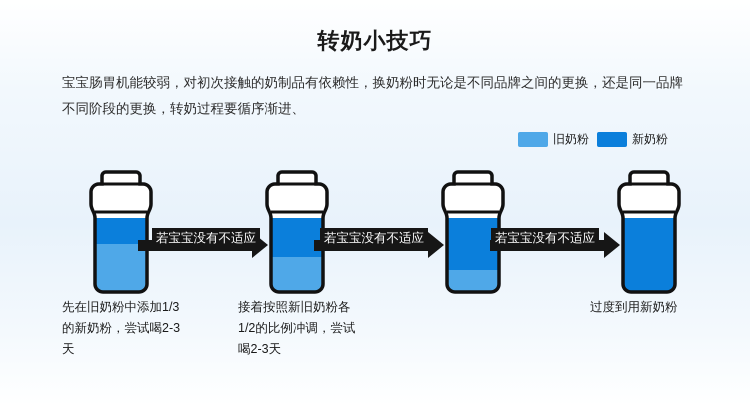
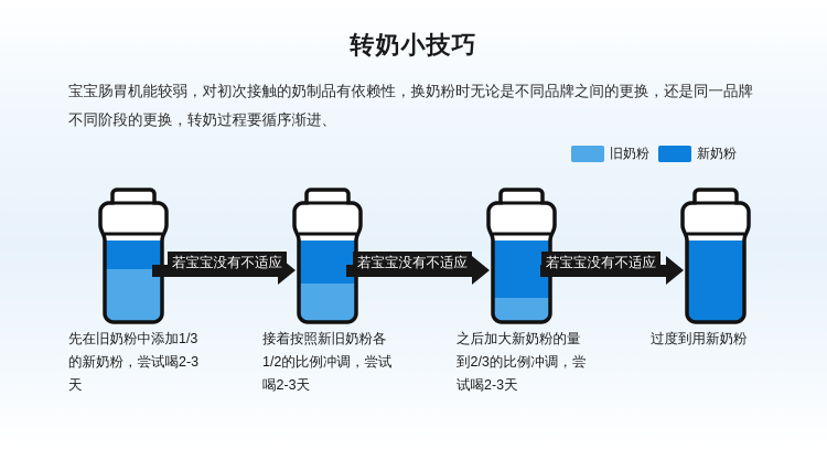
  转奶小技巧
  宝宝肠胃机能较弱，对初次接触的奶制品有依赖性，换奶粉时无论是不同品牌之间的更换，还是同一品牌不同阶段的更换，转奶过程要循序渐进、
  旧奶粉
  新奶粉
  若宝宝没有不适应
  若宝宝没有不适应
  若宝宝没有不适应
  先在旧奶粉中添加1/3的新奶粉，尝试喝2-3天
  接着按照新旧奶粉各1/2的比例冲调，尝试喝2-3天
+ 之后加大新奶粉的量到2/3的比例冲调，尝试喝2-3天
  过度到用新奶粉
